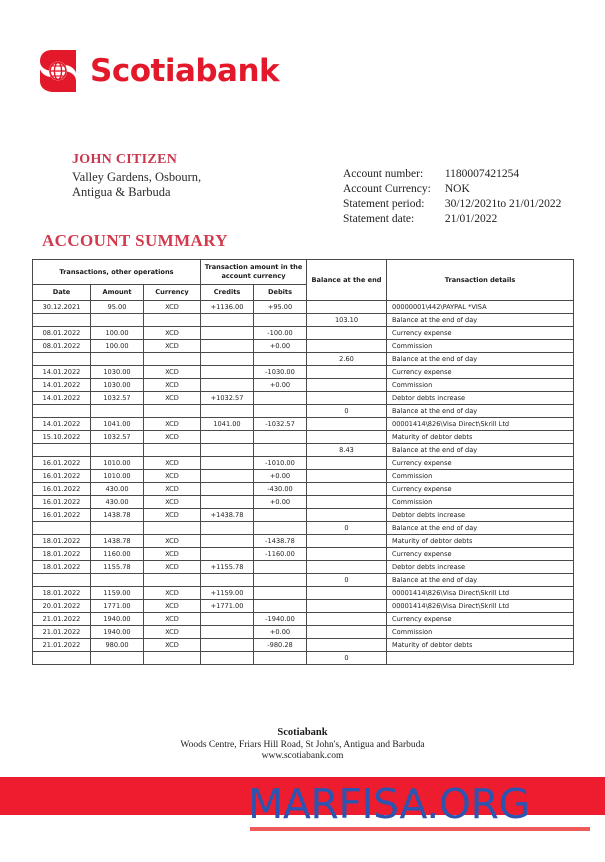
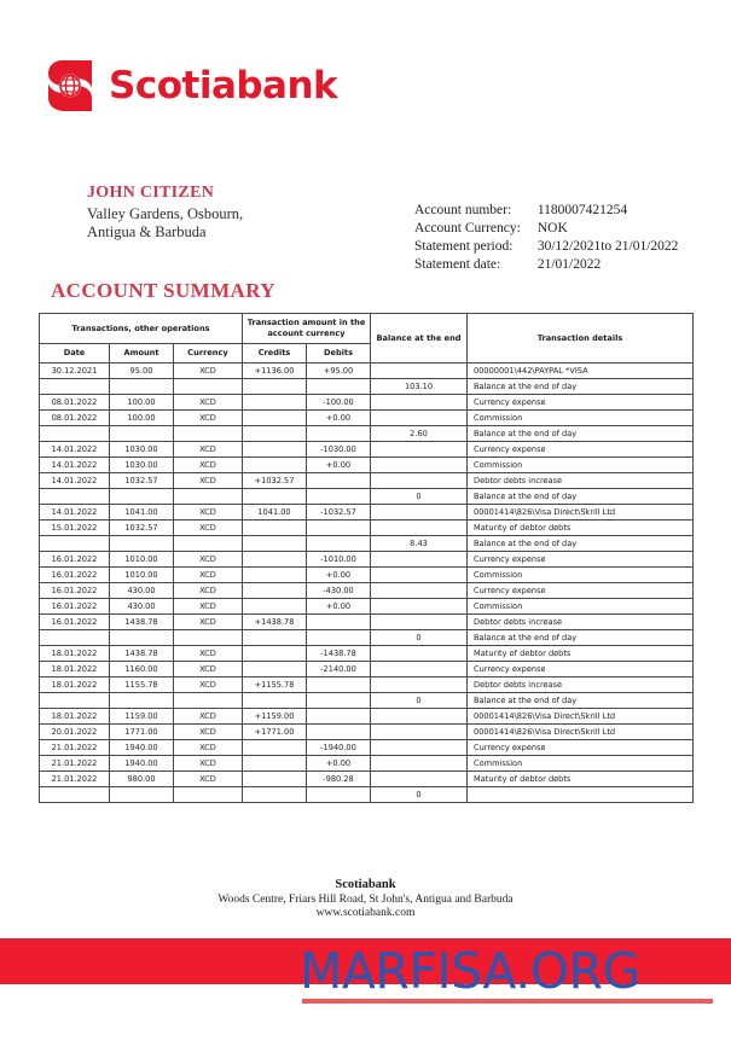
  Scotiabank
  JOHN CITIZEN
  Valley Gardens, Osbourn,
  Antigua & Barbuda
  Account number:	1180007421254
  Account Currency:	NOK
  Statement period:	30/12/2021to 21/01/2022
  Statement date:	21/01/2022
  ACCOUNT SUMMARY
  Transactions, other operations	Transaction amount in the account currency	Balance at the end	Transaction details
  Date	Amount	Currency	Credits	Debits
  30.12.2021	95.00	XCD	+1136.00	+95.00		00000001\442\PAYPAL *VISA
  					103.10	Balance at the end of day
  08.01.2022	100.00	XCD		-100.00		Currency expense
  08.01.2022	100.00	XCD		+0.00		Commission
  					2.60	Balance at the end of day
  14.01.2022	1030.00	XCD		-1030.00		Currency expense
  14.01.2022	1030.00	XCD		+0.00		Commission
  14.01.2022	1032.57	XCD	+1032.57			Debtor debts increase
  					0	Balance at the end of day
  14.01.2022	1041.00	XCD	1041.00	-1032.57		00001414\826\Visa Direct\Skrill Ltd
- 15.10.2022	1032.57	XCD				Maturity of debtor debts
+ 15.01.2022	1032.57	XCD				Maturity of debtor debts
  					8.43	Balance at the end of day
  16.01.2022	1010.00	XCD		-1010.00		Currency expense
  16.01.2022	1010.00	XCD		+0.00		Commission
  16.01.2022	430.00	XCD		-430.00		Currency expense
  16.01.2022	430.00	XCD		+0.00		Commission
  16.01.2022	1438.78	XCD	+1438.78			Debtor debts increase
  					0	Balance at the end of day
  18.01.2022	1438.78	XCD		-1438.78		Maturity of debtor debts
- 18.01.2022	1160.00	XCD		-1160.00		Currency expense
+ 18.01.2022	1160.00	XCD		-2140.00		Currency expense
  18.01.2022	1155.78	XCD	+1155.78			Debtor debts increase
  					0	Balance at the end of day
  18.01.2022	1159.00	XCD	+1159.00			00001414\826\Visa Direct\Skrill Ltd
  20.01.2022	1771.00	XCD	+1771.00			00001414\826\Visa Direct\Skrill Ltd
  21.01.2022	1940.00	XCD		-1940.00		Currency expense
  21.01.2022	1940.00	XCD		+0.00		Commission
  21.01.2022	980.00	XCD		-980.28		Maturity of debtor debts
  					0
  Scotiabank
  Woods Centre, Friars Hill Road, St John's, Antigua and Barbuda
  www.scotiabank.com
  MARFISA.ORG
